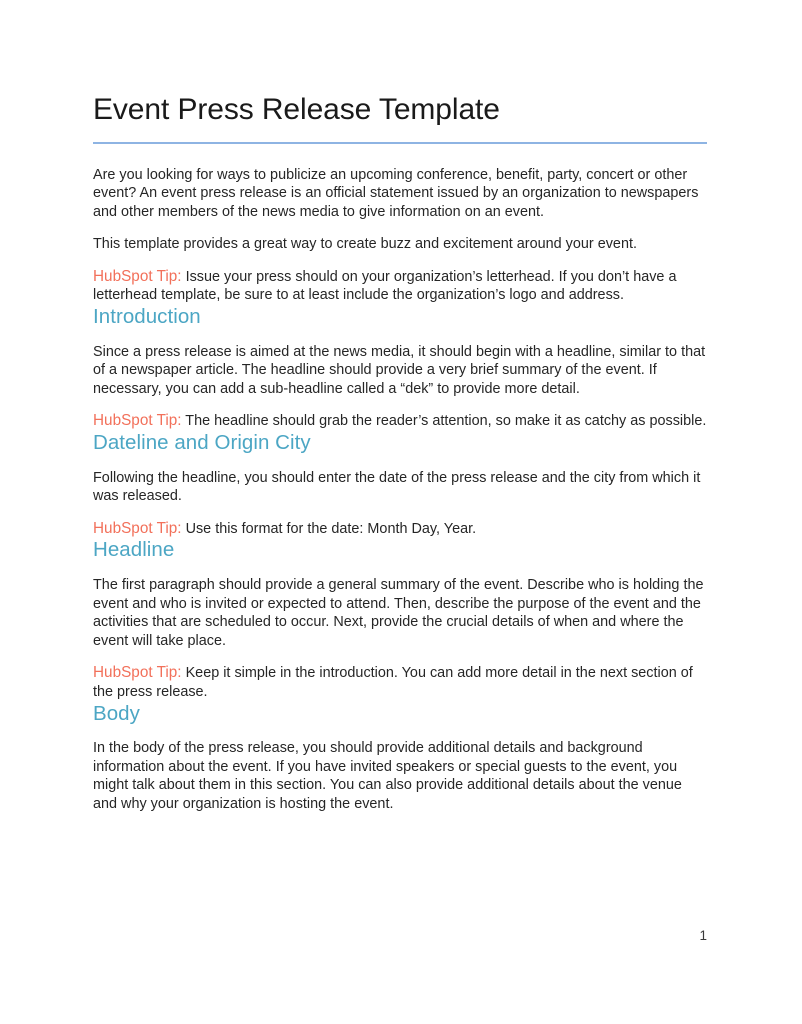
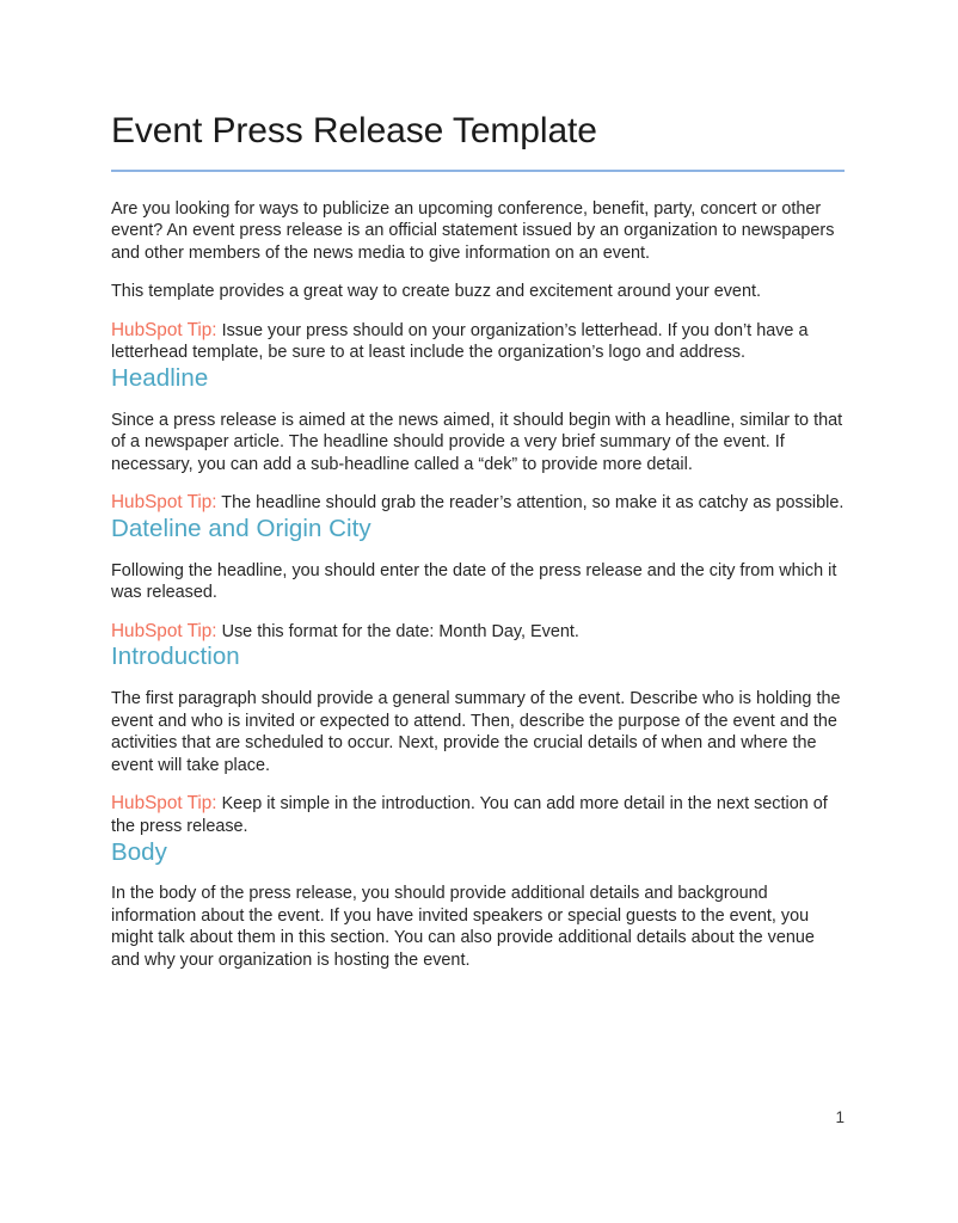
  Event Press Release Template
  Are you looking for ways to publicize an upcoming conference, benefit, party, concert or other event? An event press release is an official statement issued by an organization to newspapers and other members of the news media to give information on an event.
  This template provides a great way to create buzz and excitement around your event.
  HubSpot Tip: Issue your press should on your organization’s letterhead. If you don’t have a letterhead template, be sure to at least include the organization’s logo and address.
- Introduction
+ Headline
- Since a press release is aimed at the news media, it should begin with a headline, similar to that of a newspaper article. The headline should provide a very brief summary of the event. If necessary, you can add a sub-headline called a “dek” to provide more detail.
+ Since a press release is aimed at the news aimed, it should begin with a headline, similar to that of a newspaper article. The headline should provide a very brief summary of the event. If necessary, you can add a sub-headline called a “dek” to provide more detail.
  HubSpot Tip: The headline should grab the reader’s attention, so make it as catchy as possible.
  Dateline and Origin City
  Following the headline, you should enter the date of the press release and the city from which it was released.
- HubSpot Tip: Use this format for the date: Month Day, Year.
+ HubSpot Tip: Use this format for the date: Month Day, Event.
- Headline
+ Introduction
  The first paragraph should provide a general summary of the event. Describe who is holding the event and who is invited or expected to attend. Then, describe the purpose of the event and the activities that are scheduled to occur. Next, provide the crucial details of when and where the event will take place.
  HubSpot Tip: Keep it simple in the introduction. You can add more detail in the next section of the press release.
  Body
  In the body of the press release, you should provide additional details and background information about the event. If you have invited speakers or special guests to the event, you might talk about them in this section. You can also provide additional details about the venue and why your organization is hosting the event.
  1
